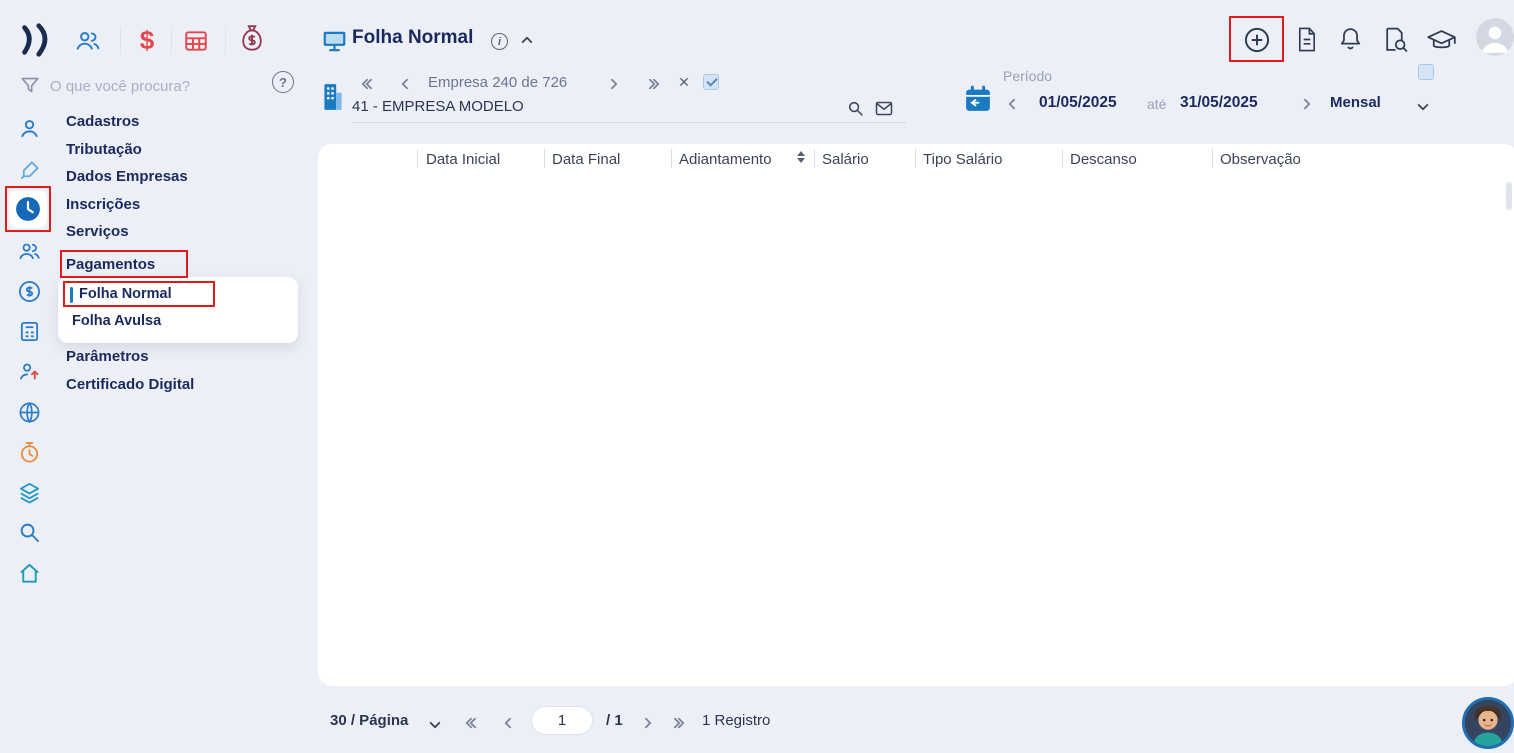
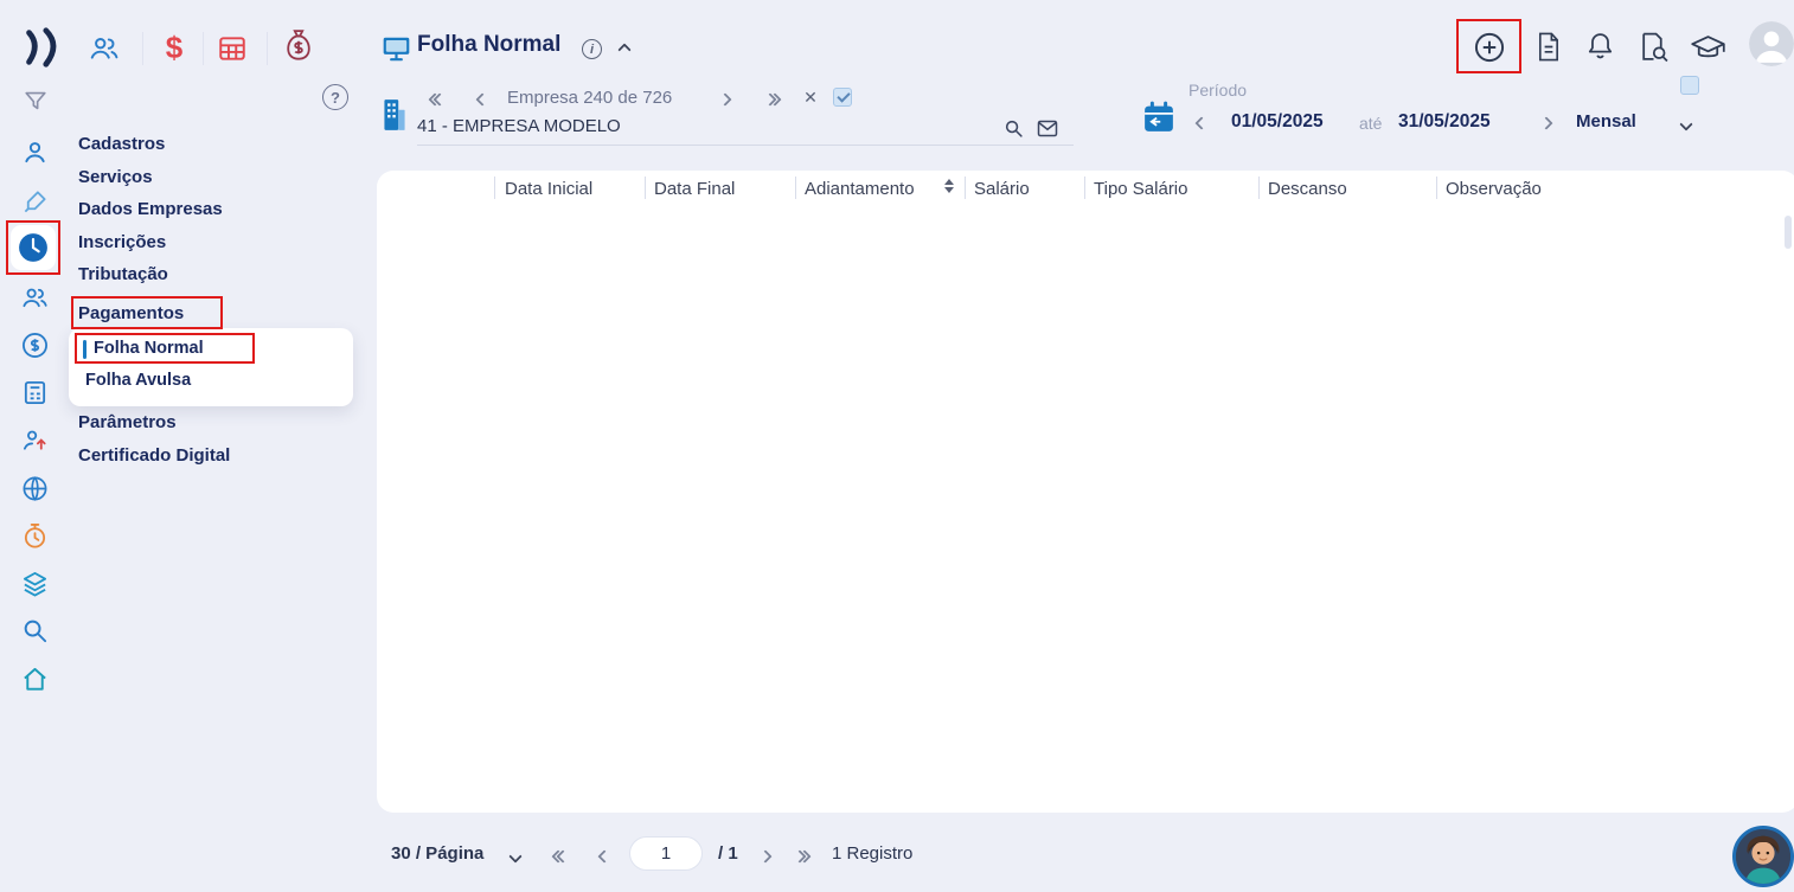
  $
  Folha Normal
  i
- O que você procura?
  ?
  Cadastros
- Tributação
+ Serviços
  Dados Empresas
  Inscrições
- Serviços
+ Tributação
  Pagamentos
  Folha Normal
  Folha Avulsa
  Parâmetros
  Certificado Digital
  Empresa 240 de 726
  ✕
  41 - EMPRESA MODELO
  Período
  01/05/2025
  até
  31/05/2025
  Mensal
  Data Inicial
  Data Final
  Adiantamento
  Salário
  Tipo Salário
  Descanso
  Observação
  30 / Página
  1
  / 1
  1 Registro
